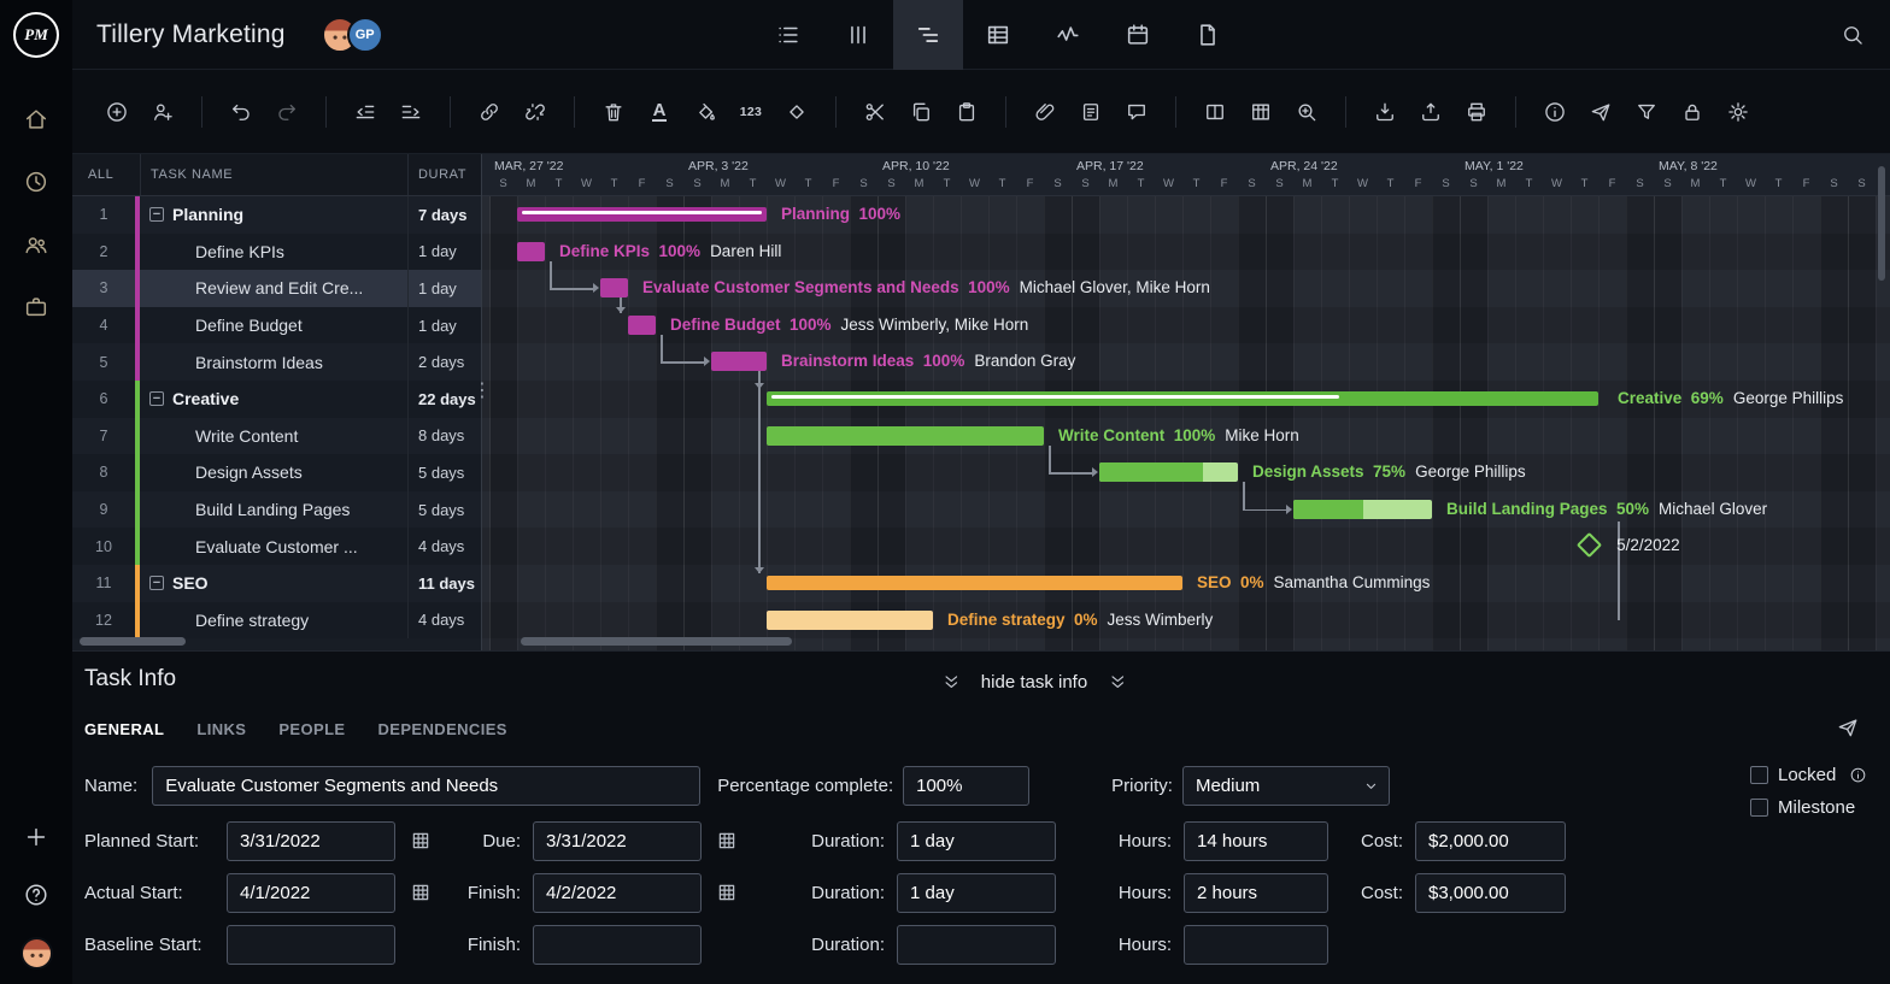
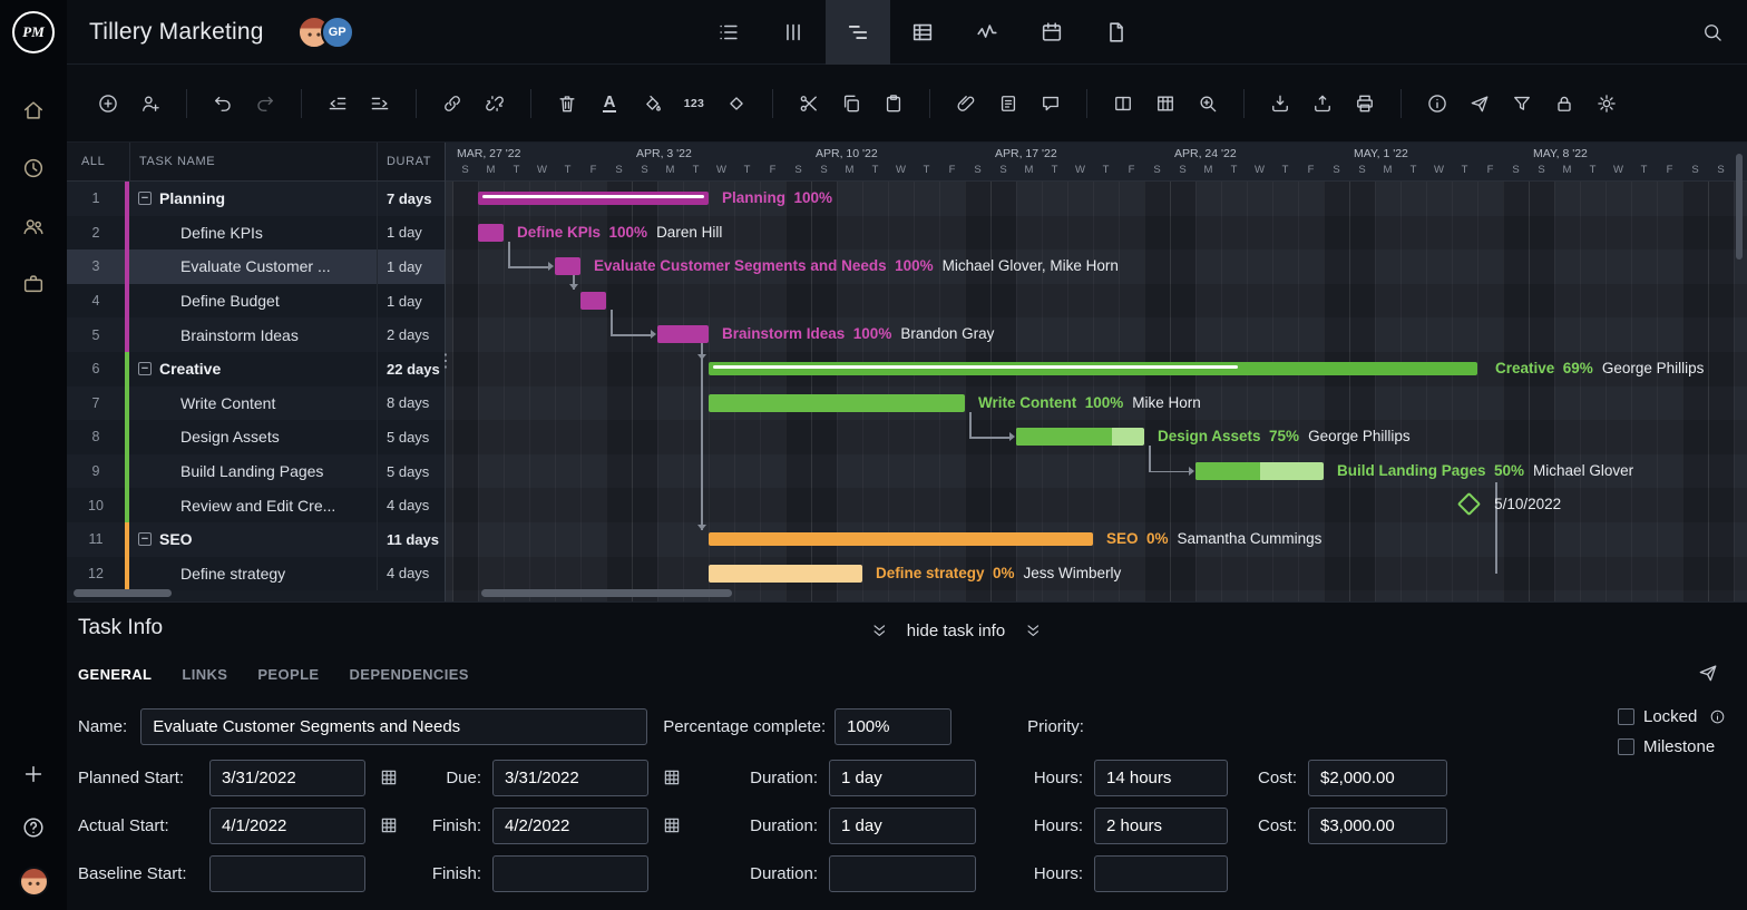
  PM
  Tillery Marketing
  GP
  A
  123
  ALL
  TASK NAME
  DURAT
  1
  −
  Planning
  7 days
  2
  Define KPIs
  1 day
  3
- Review and Edit Cre...
+ Evaluate Customer ...
  1 day
  4
  Define Budget
  1 day
  5
  Brainstorm Ideas
  2 days
  6
  −
  Creative
  22 days
  7
  Write Content
  8 days
  8
  Design Assets
  5 days
  9
  Build Landing Pages
  5 days
  10
- Evaluate Customer ...
+ Review and Edit Cre...
  4 days
  11
  −
  SEO
  11 days
  12
  Define strategy
  4 days
  S
  M
  T
  W
  T
  F
  S
  S
  M
  T
  W
  T
  F
  S
  S
  M
  T
  W
  T
  F
  S
  S
  M
  T
  W
  T
  F
  S
  S
  M
  T
  W
  T
  F
  S
  S
  M
  T
  W
  T
  F
  S
  S
  M
  T
  W
  T
  F
  S
  S
  MAR, 27 '22
  APR, 3 '22
  APR, 10 '22
  APR, 17 '22
  APR, 24 '22
  MAY, 1 '22
  MAY, 8 '22
  Planning 100%
  Define KPIs 100% Daren Hill
  Evaluate Customer Segments and Needs 100% Michael Glover, Mike Horn
- Define Budget 100% Jess Wimberly, Mike Horn
  Brainstorm Ideas 100% Brandon Gray
  Creative 69% George Phillips
  Write Content 100% Mike Horn
  Design Assets 75% George Phillips
  Build Landing Pages 50% Michael Glover
- 5/2/2022
+ 5/10/2022
  SEO 0% Samantha Cummings
  Define strategy 0% Jess Wimberly
  ⋮
  Task Info
  hide task info
  GENERAL
  LINKS
  PEOPLE
  DEPENDENCIES
  Name:
  Evaluate Customer Segments and Needs
  Percentage complete:
  100%
  Priority:
- Medium
  Locked
  Milestone
  Planned Start:
  3/31/2022
  Due:
  3/31/2022
  Duration:
  1 day
  Hours:
  14 hours
  Cost:
  $2,000.00
  Actual Start:
  4/1/2022
  Finish:
  4/2/2022
  Duration:
  1 day
  Hours:
  2 hours
  Cost:
  $3,000.00
  Baseline Start:
  Finish:
  Duration:
  Hours:
